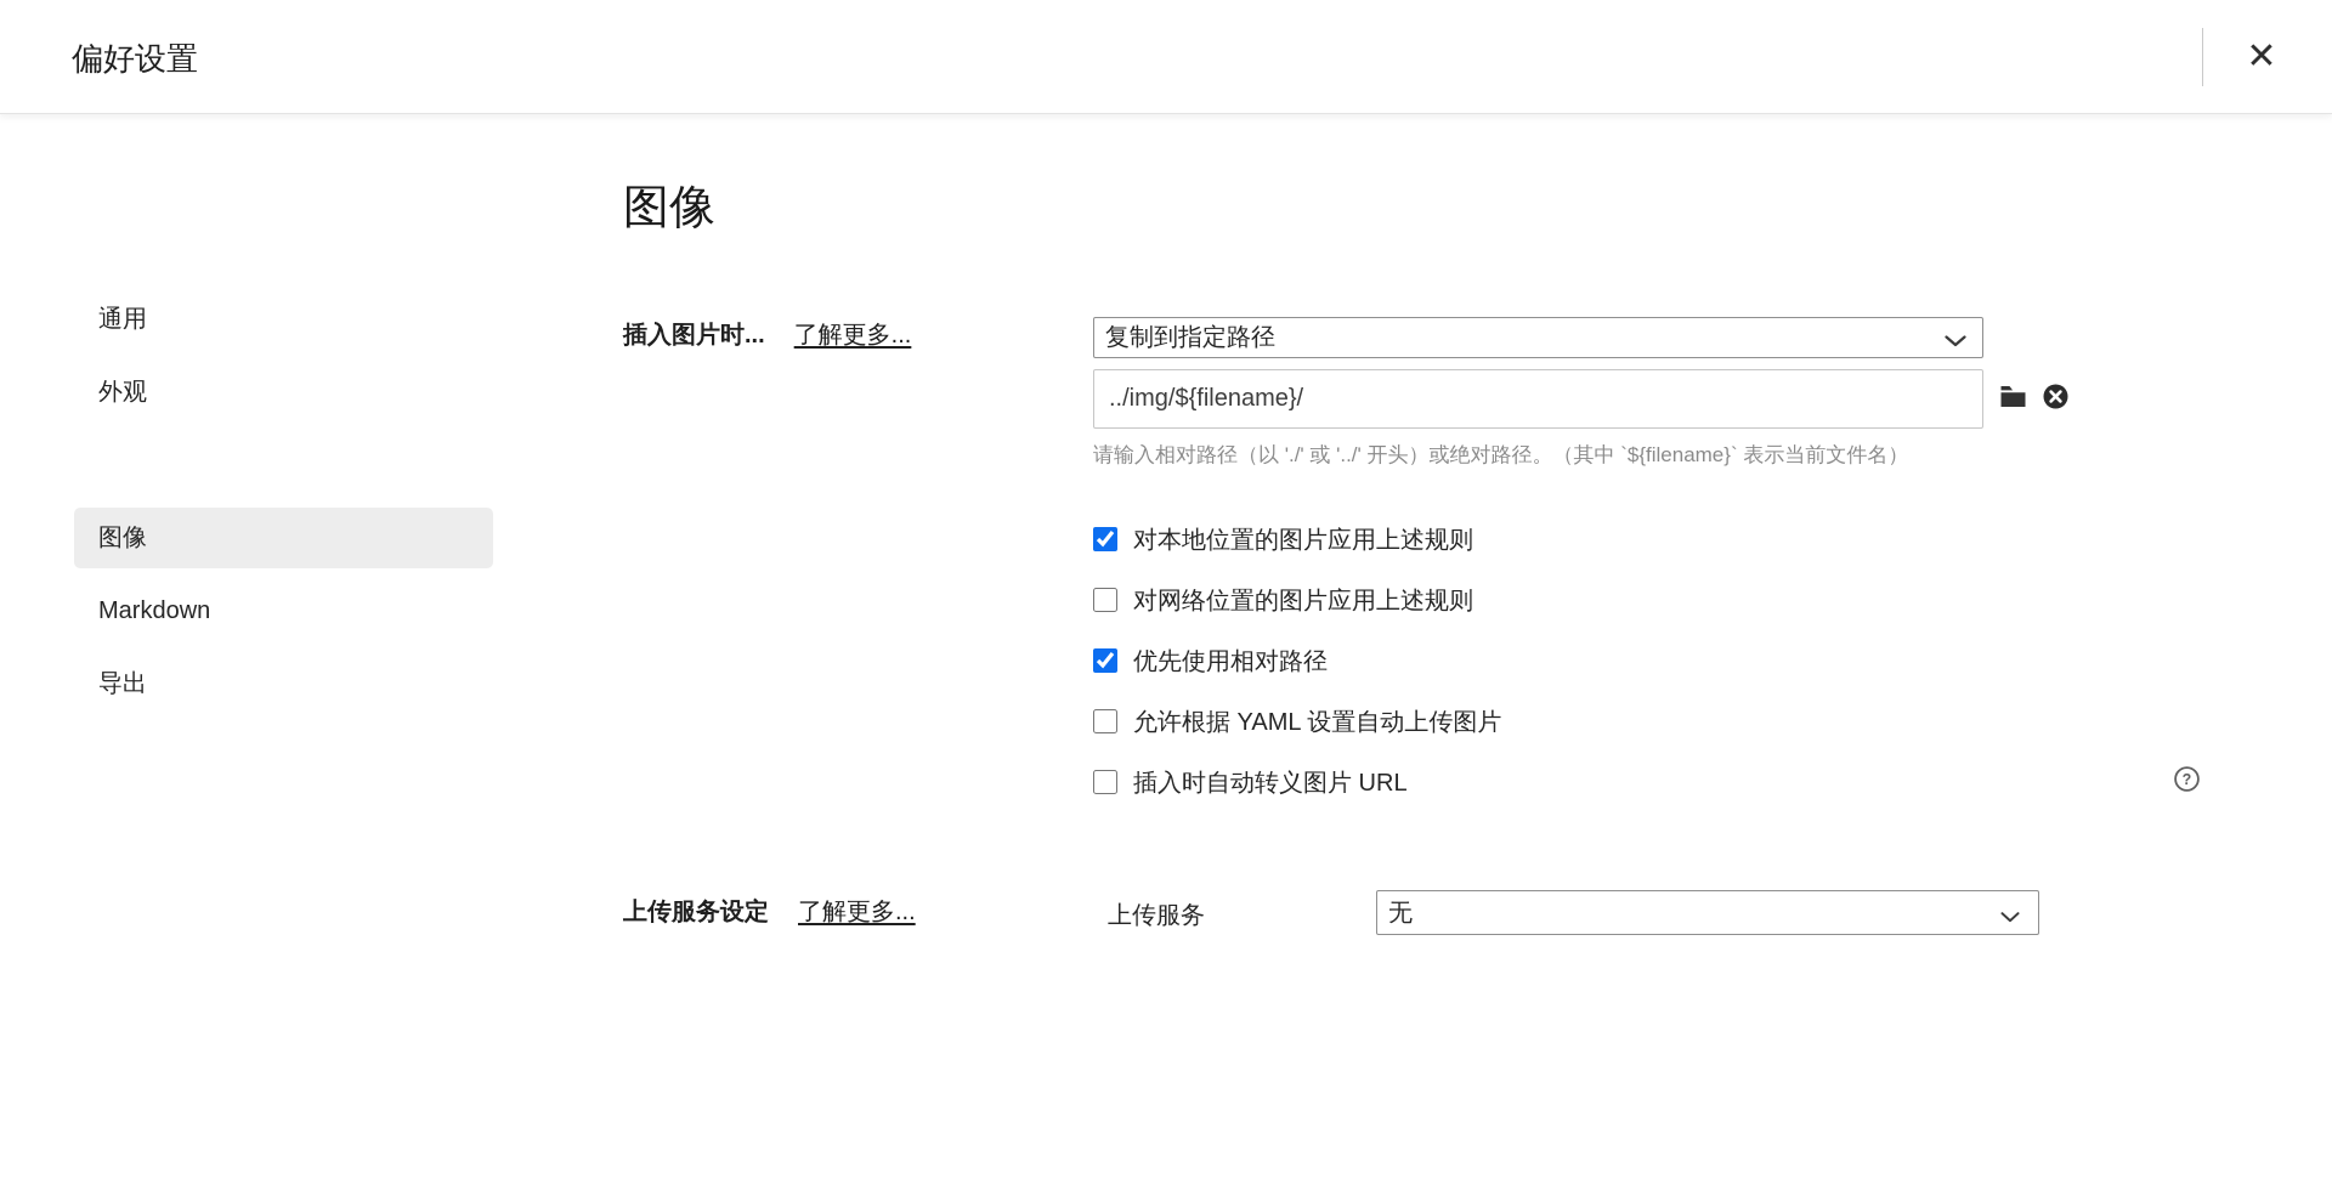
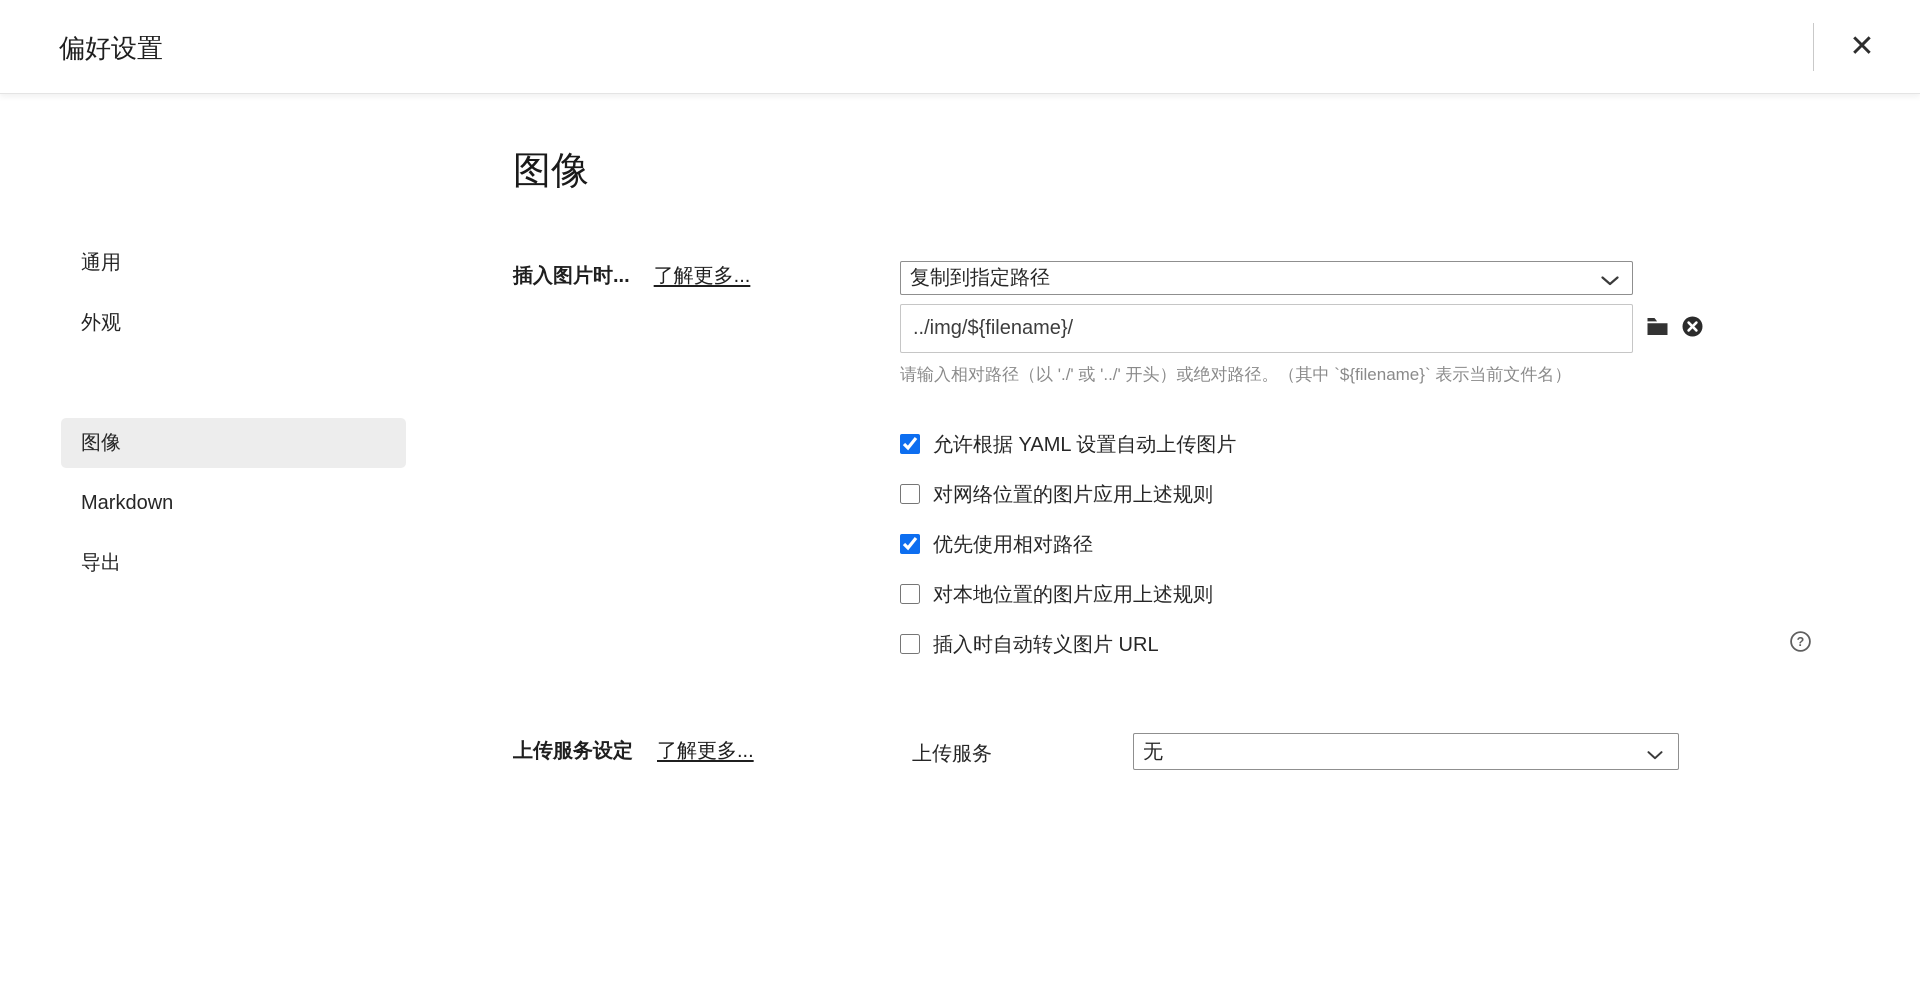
  偏好设置
  ✕
  通用
  外观
  图像
  Markdown
  导出
  图像
  插入图片时...
  了解更多...
  复制到指定路径
  ../img/${filename}/
  请输入相对路径（以 './' 或 '../' 开头）或绝对路径。（其中 `${filename}` 表示当前文件名）
- 对本地位置的图片应用上述规则
+ 允许根据 YAML 设置自动上传图片
  对网络位置的图片应用上述规则
  优先使用相对路径
- 允许根据 YAML 设置自动上传图片
+ 对本地位置的图片应用上述规则
  插入时自动转义图片 URL
  ?
  上传服务设定
  了解更多...
  上传服务
  无
